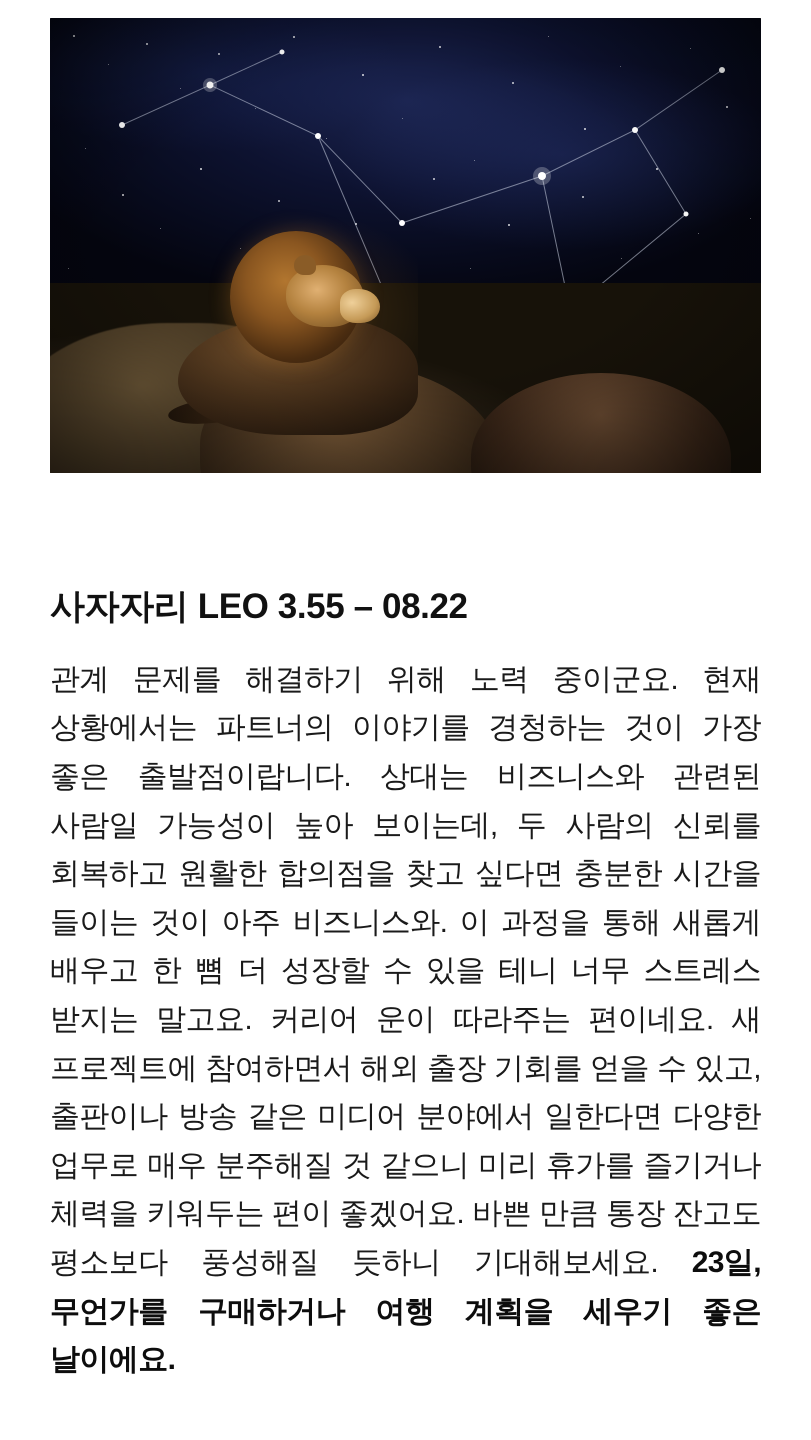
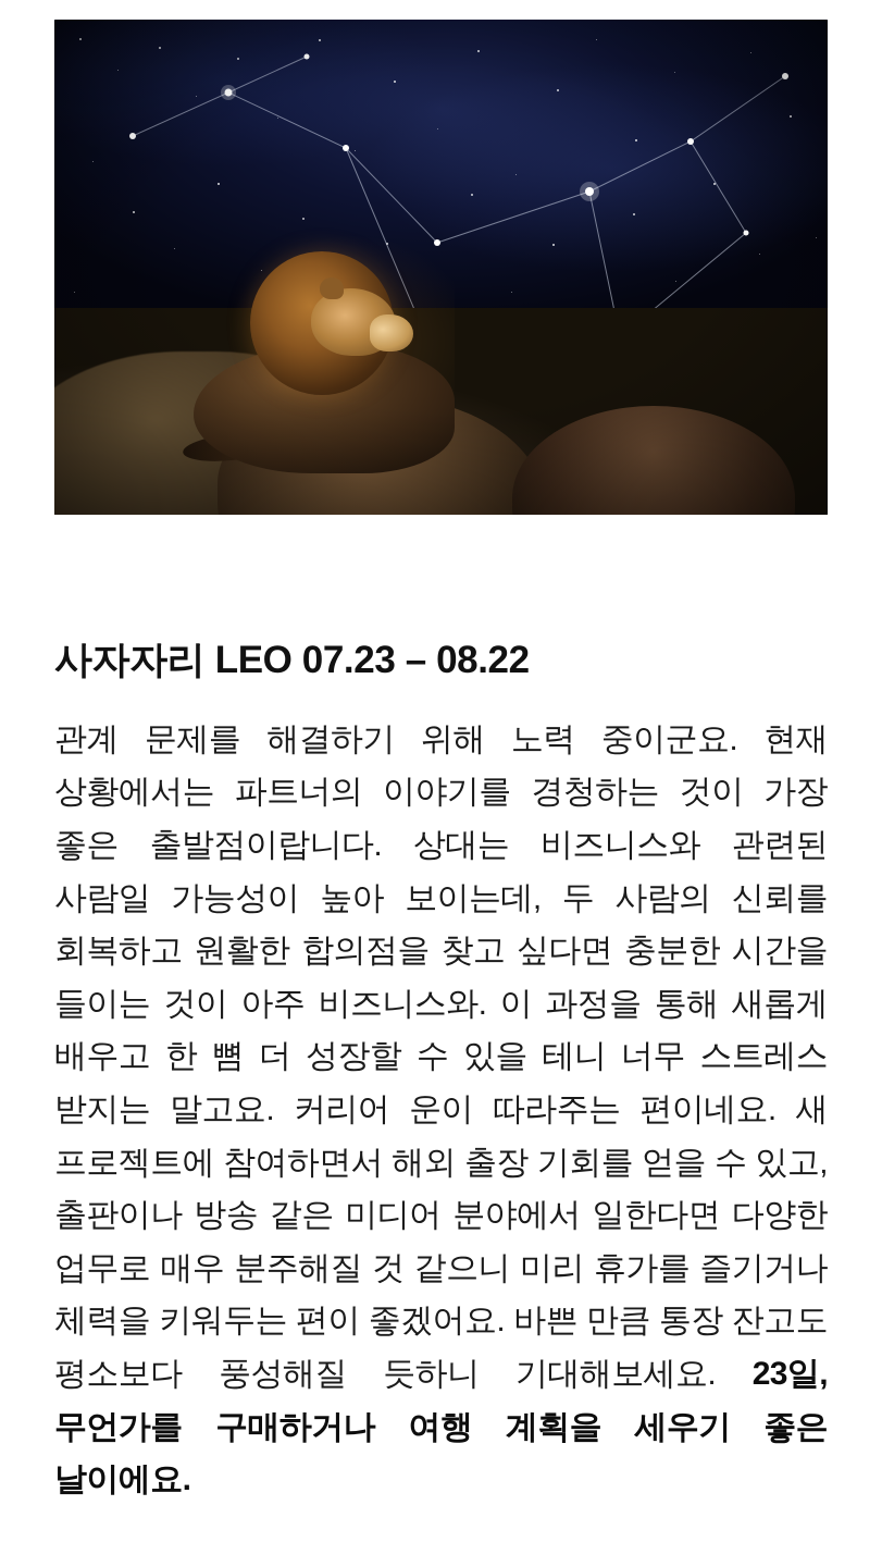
- 사자자리 LEO 3.55 – 08.22
+ 사자자리 LEO 07.23 – 08.22
  관계 문제를 해결하기 위해 노력 중이군요. 현재 상황에서는 파트너의 이야기를 경청하는 것이 가장 좋은 출발점이랍니다. 상대는 비즈니스와 관련된 사람일 가능성이 높아 보이는데, 두 사람의 신뢰를 회복하고 원활한 합의점을 찾고 싶다면 충분한 시간을 들이는 것이 아주 비즈니스와. 이 과정을 통해 새롭게 배우고 한 뼘 더 성장할 수 있을 테니 너무 스트레스 받지는 말고요. 커리어 운이 따라주는 편이네요. 새 프로젝트에 참여하면서 해외 출장 기회를 얻을 수 있고, 출판이나 방송 같은 미디어 분야에서 일한다면 다양한 업무로 매우 분주해질 것 같으니 미리 휴가를 즐기거나 체력을 키워두는 편이 좋겠어요. 바쁜 만큼 통장 잔고도 평소보다 풍성해질 듯하니 기대해보세요. 23일, 무언가를 구매하거나 여행 계획을 세우기 좋은 날이에요.
